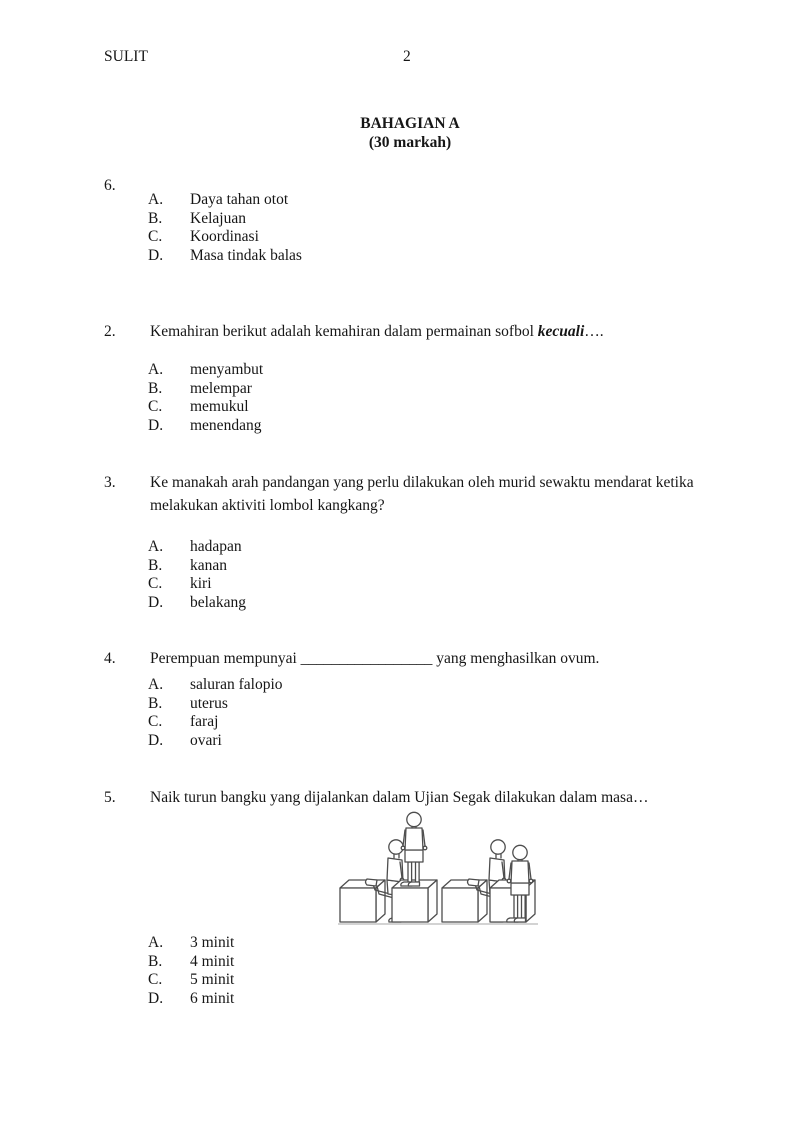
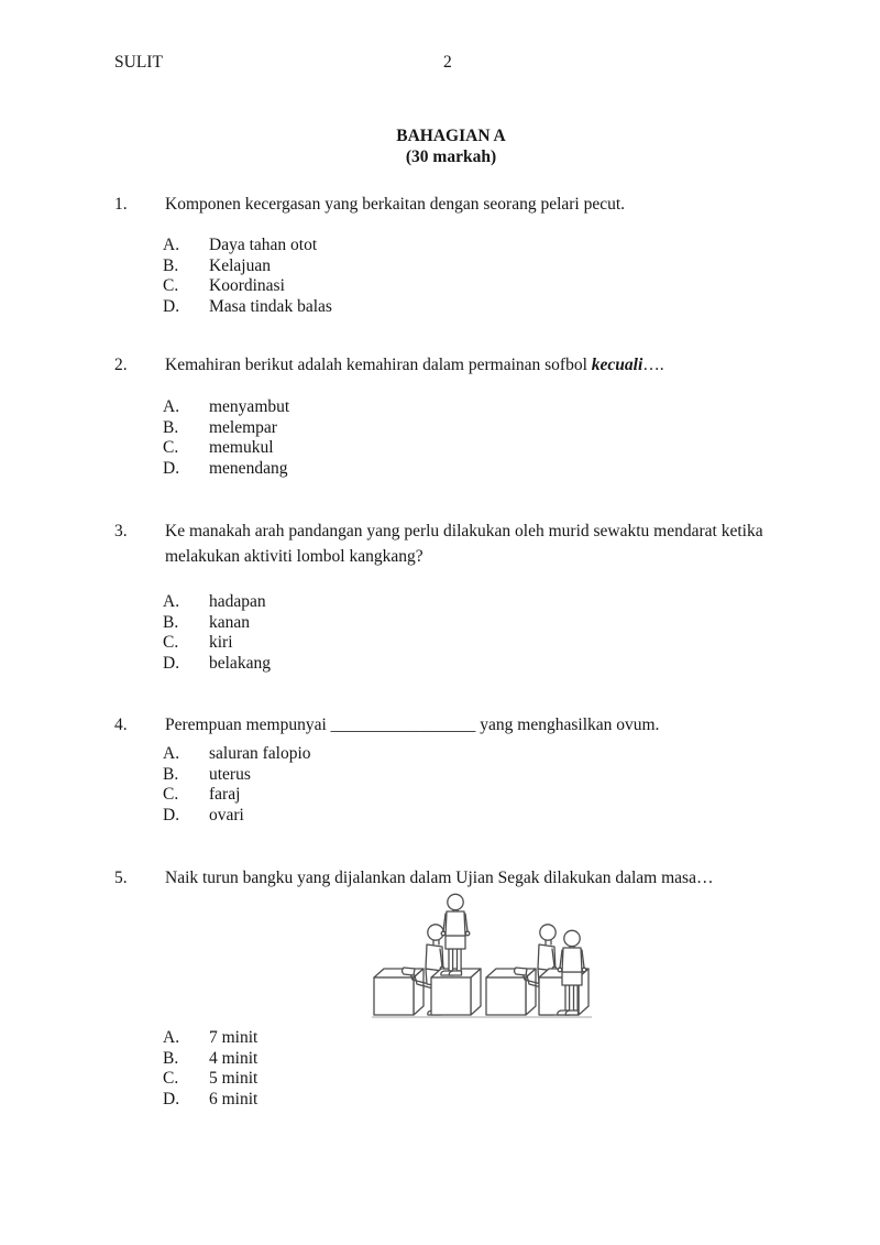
  SULIT
  2
  BAHAGIAN A
  (30 markah)
- 6.
+ 1.
+ Komponen kecergasan yang berkaitan dengan seorang pelari pecut.
  A.
  Daya tahan otot
  B.
  Kelajuan
  C.
  Koordinasi
  D.
  Masa tindak balas
  2.
  Kemahiran berikut adalah kemahiran dalam permainan sofbol kecuali….
  A.
  menyambut
  B.
  melempar
  C.
  memukul
  D.
  menendang
  3.
  Ke manakah arah pandangan yang perlu dilakukan oleh murid sewaktu mendarat ketika
  melakukan aktiviti lombol kangkang?
  A.
  hadapan
  B.
  kanan
  C.
  kiri
  D.
  belakang
  4.
  Perempuan mempunyai _________________ yang menghasilkan ovum.
  A.
  saluran falopio
  B.
  uterus
  C.
  faraj
  D.
  ovari
  5.
  Naik turun bangku yang dijalankan dalam Ujian Segak dilakukan dalam masa…
  A.
- 3 minit
+ 7 minit
  B.
  4 minit
  C.
  5 minit
  D.
  6 minit
